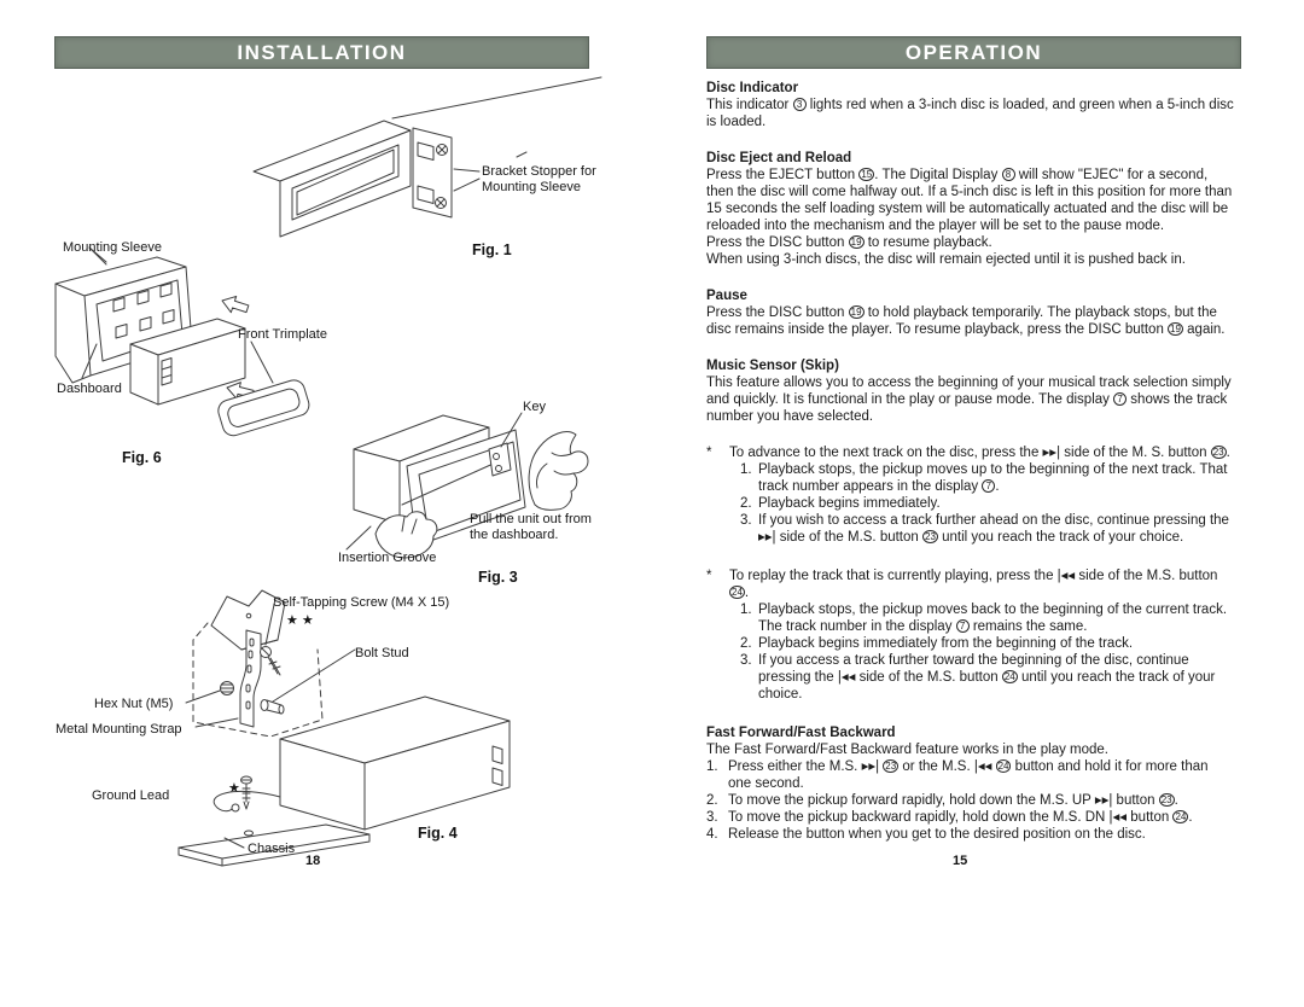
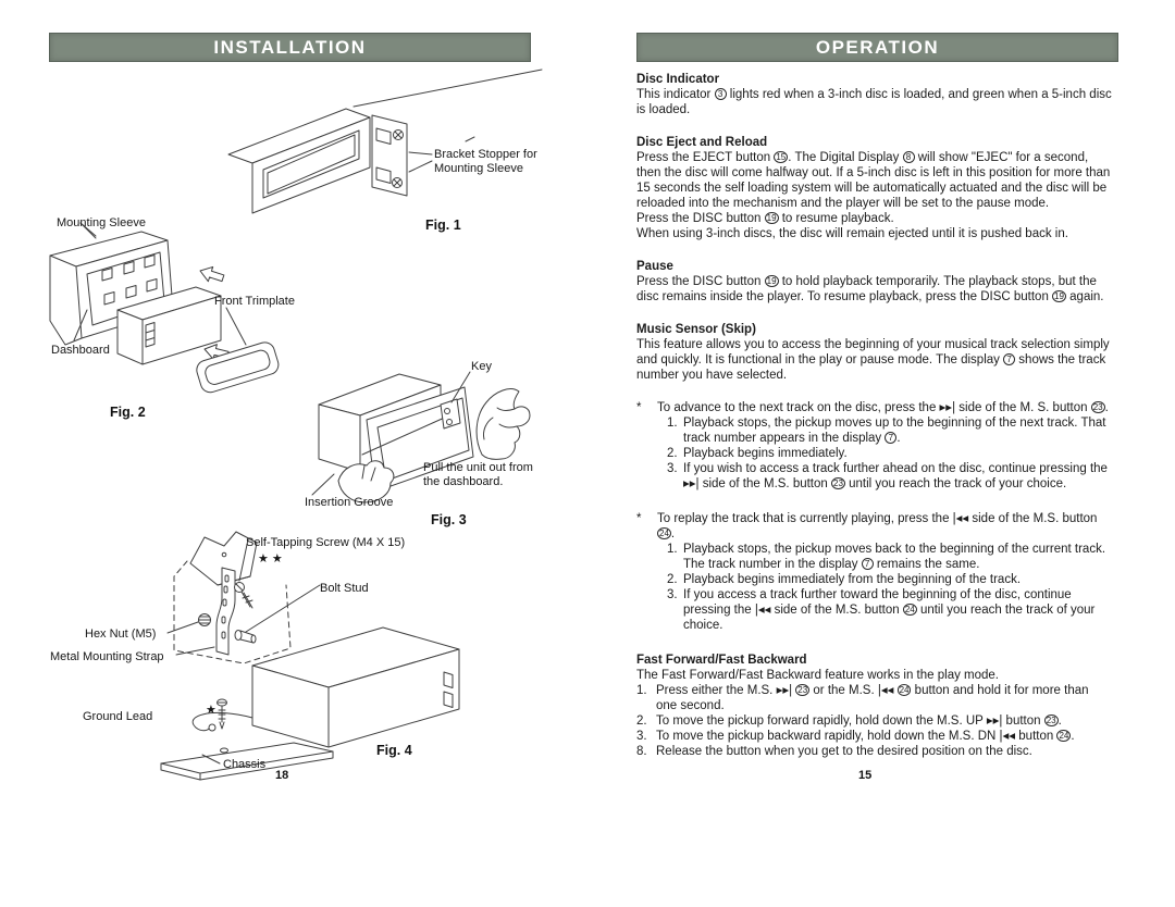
  INSTALLATION
  Bracket Stopper for
  Mounting Sleeve
  Fig. 1
  Mounting Sleeve
  Front Trimplate
  Dashboard
- Fig. 6
+ Fig. 2
  Key
  Pull the unit out from
  the dashboard.
  Insertion Groove
  Fig. 3
  Self-Tapping Screw (M4 X 15)
  ★ ★
  Bolt Stud
  Hex Nut (M5)
  Metal Mounting Strap
  Ground Lead
  ★
  Chassis
  Fig. 4
  18
  OPERATION
  Disc Indicator
  This indicator 3 lights red when a 3-inch disc is loaded, and green when a 5-inch disc is loaded.
  Disc Eject and Reload
  Press the EJECT button 15 . The Digital Display 8 will show "EJEC" for a second, then the disc will come halfway out. If a 5-inch disc is left in this position for more than 15 seconds the self loading system will be automatically actuated and the disc will be reloaded into the mechanism and the player will be set to the pause mode.
  Press the DISC button 19 to resume playback.
  When using 3-inch discs, the disc will remain ejected until it is pushed back in.
  Pause
  Press the DISC button 19 to hold playback temporarily. The playback stops, but the disc remains inside the player. To resume playback, press the DISC button 19 again.
  Music Sensor (Skip)
  This feature allows you to access the beginning of your musical track selection simply and quickly. It is functional in the play or pause mode. The display 7 shows the track number you have selected.
  *
  To advance to the next track on the disc, press the ▸▸| side of the M. S. button 23 .
  1.
  Playback stops, the pickup moves up to the beginning of the next track. That track number appears in the display 7 .
  2.
  Playback begins immediately.
  3.
  If you wish to access a track further ahead on the disc, continue pressing the ▸▸| side of the M.S. button 23 until you reach the track of your choice.
  *
  To replay the track that is currently playing, press the |◂◂ side of the M.S. button 24 .
  1.
  Playback stops, the pickup moves back to the beginning of the current track. The track number in the display 7 remains the same.
  2.
  Playback begins immediately from the beginning of the track.
  3.
  If you access a track further toward the beginning of the disc, continue pressing the |◂◂ side of the M.S. button 24 until you reach the track of your choice.
  Fast Forward/Fast Backward
  The Fast Forward/Fast Backward feature works in the play mode.
  1.
  Press either the M.S. ▸▸| 23 or the M.S. |◂◂ 24 button and hold it for more than one second.
  2.
  To move the pickup forward rapidly, hold down the M.S. UP ▸▸| button 23 .
  3.
  To move the pickup backward rapidly, hold down the M.S. DN |◂◂ button 24 .
- 4.
+ 8.
  Release the button when you get to the desired position on the disc.
  15
